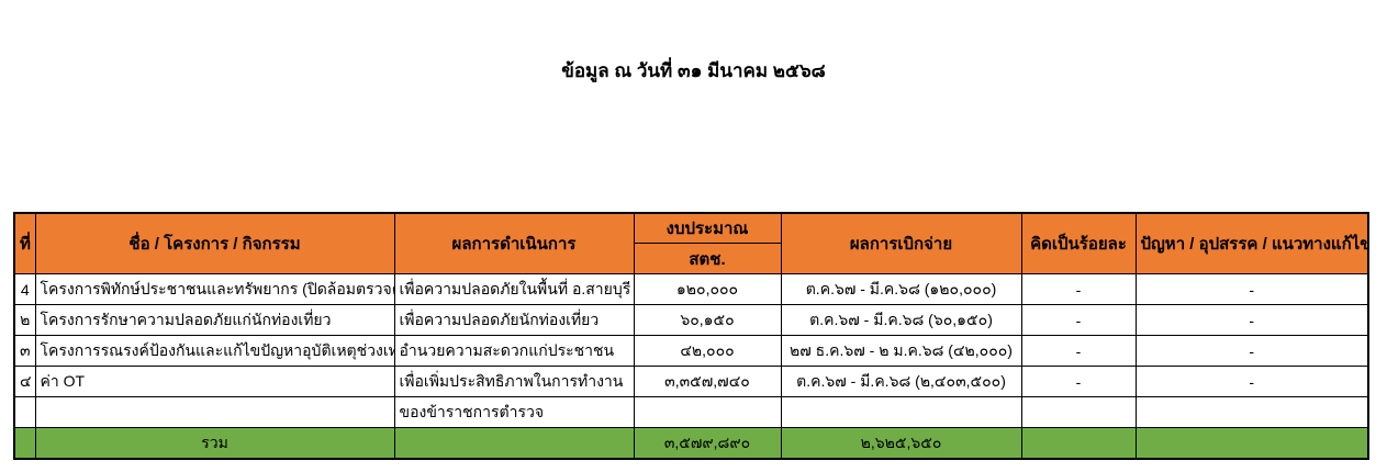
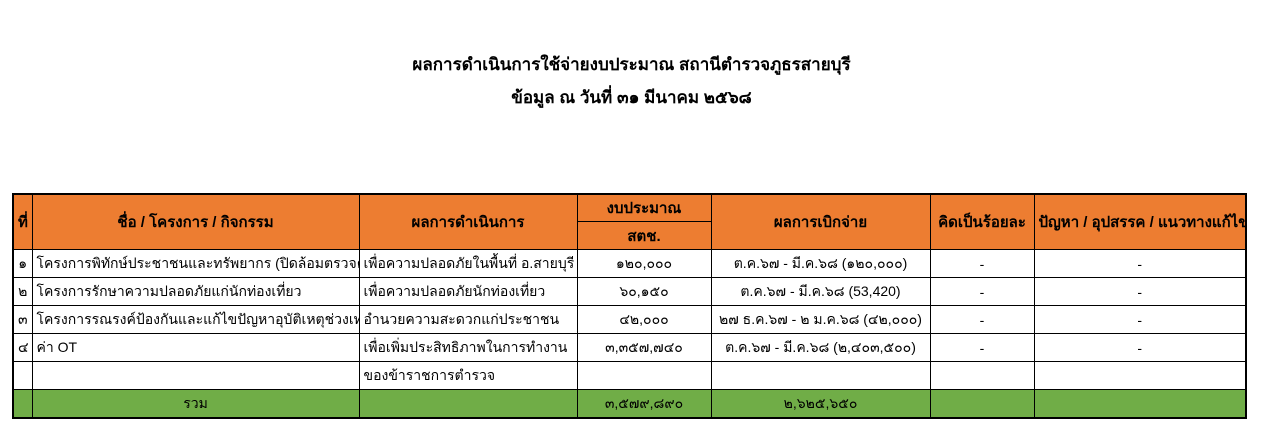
+ ผลการดำเนินการใช้จ่ายงบประมาณ สถานีตำรวจภูธรสายบุรี
  ข้อมูล ณ วันที่ ๓๑ มีนาคม ๒๕๖๘
  ที่	ชื่อ / โครงการ / กิจกรรม	ผลการดำเนินการ	งบประมาณ	ผลการเบิกจ่าย	คิดเป็นร้อยละ	ปัญหา / อุปสรรค / แนวทางแก้ไข
  สตช.
- 4	โครงการพิทักษ์ประชาชนและทรัพยากร (ปิดล้อมตรวจ	เพื่อความปลอดภัยในพื้นที่ อ.สายบุรี	๑๒๐,๐๐๐	ต.ค.๖๗ - มี.ค.๖๘ (๑๒๐,๐๐๐)	-	-
+ ๑	โครงการพิทักษ์ประชาชนและทรัพยากร (ปิดล้อมตรวจ	เพื่อความปลอดภัยในพื้นที่ อ.สายบุรี	๑๒๐,๐๐๐	ต.ค.๖๗ - มี.ค.๖๘ (๑๒๐,๐๐๐)	-	-
- ๒	โครงการรักษาความปลอดภัยแก่นักท่องเที่ยว	เพื่อความปลอดภัยนักท่องเที่ยว	๖๐,๑๕๐	ต.ค.๖๗ - มี.ค.๖๘ (๖๐,๑๕๐)	-	-
+ ๒	โครงการรักษาความปลอดภัยแก่นักท่องเที่ยว	เพื่อความปลอดภัยนักท่องเที่ยว	๖๐,๑๕๐	ต.ค.๖๗ - มี.ค.๖๘ (53,420)	-	-
  ๓	โครงการรณรงค์ป้องกันและแก้ไขปัญหาอุบัติเหตุช่วงเท	อำนวยความสะดวกแก่ประชาชน	๔๒,๐๐๐	๒๗ ธ.ค.๖๗ - ๒ ม.ค.๖๘ (๔๒,๐๐๐)	-	-
  ๔	ค่า OT	เพื่อเพิ่มประสิทธิภาพในการทำงาน	๓,๓๕๗,๗๔๐	ต.ค.๖๗ - มี.ค.๖๘ (๒,๔๐๓,๕๐๐)	-	-
  		ของข้าราชการตำรวจ
  	รวม		๓,๕๗๙,๘๙๐	๒,๖๒๕,๖๕๐
